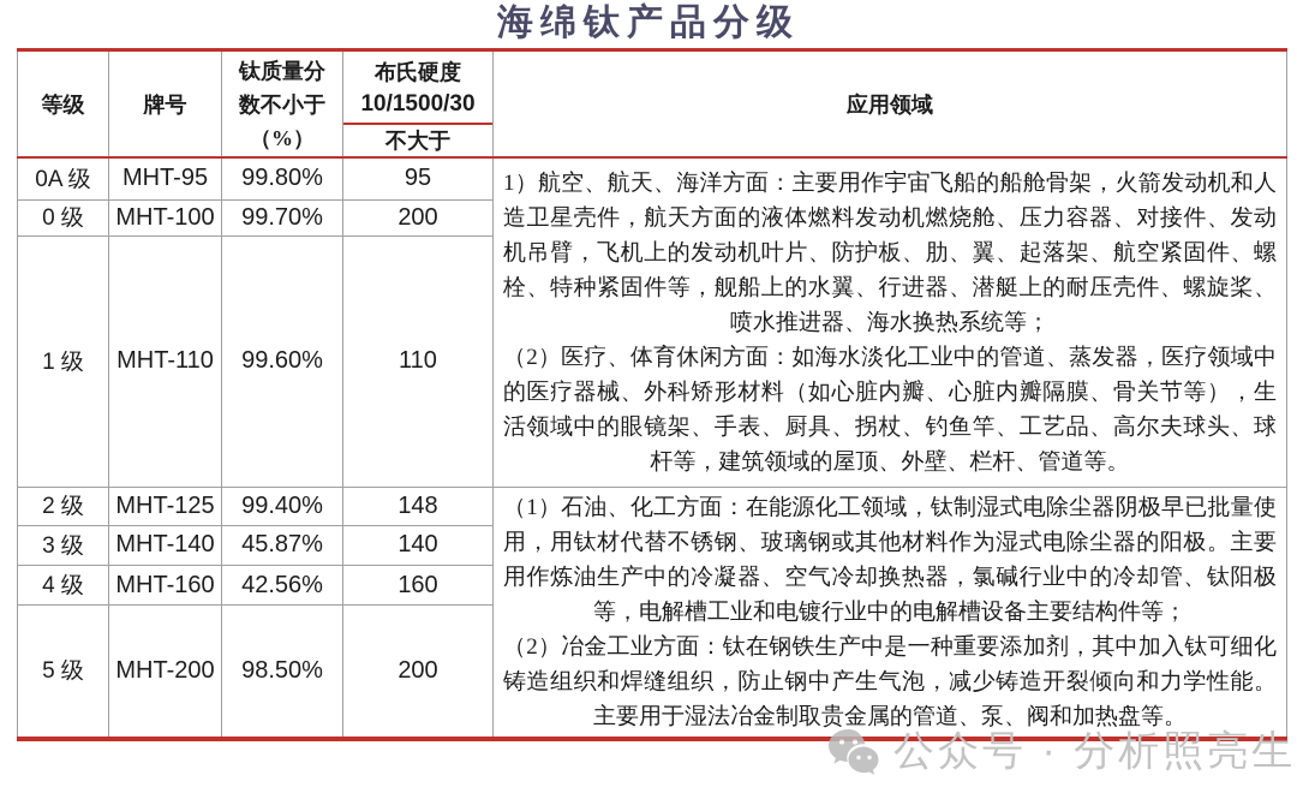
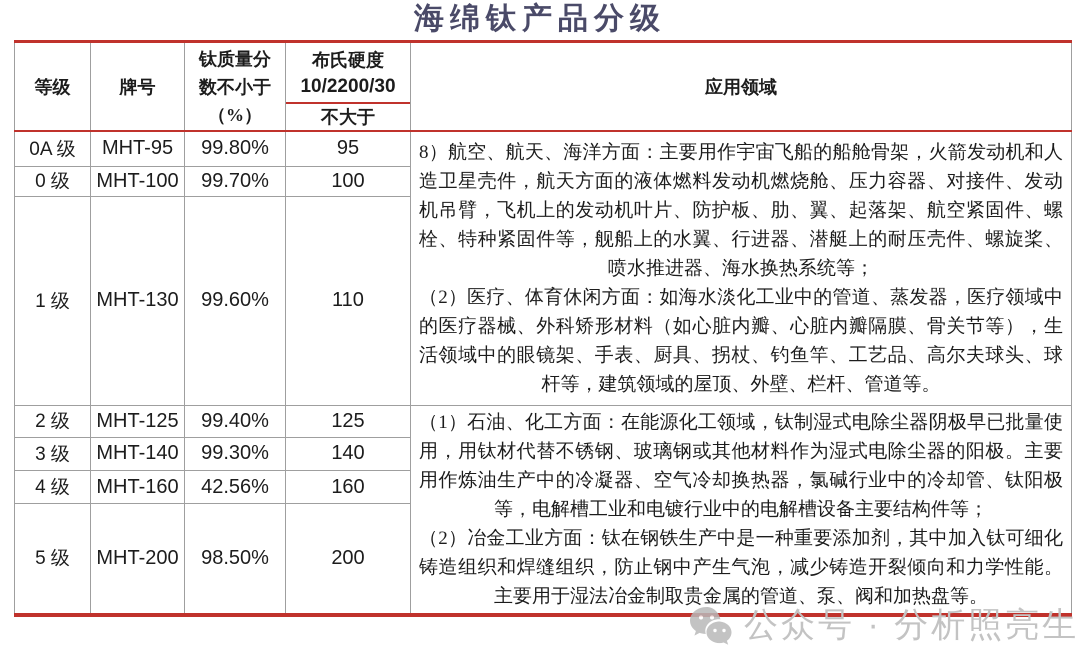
  海绵钛产品分级
- 等级	牌号	钛质量分 数不小于 （%）	布氏硬度 10/1500/30 不大于	应用领域
+ 等级	牌号	钛质量分 数不小于 （%）	布氏硬度 10/2200/30 不大于	应用领域
- 0A 级	MHT-95	99.80%	95	1）航空、航天、海洋方面：主要用作宇宙飞船的船舱骨架，火箭发动机和人造卫星壳件，航天方面的液体燃料发动机燃烧舱、压力容器、对接件、发动机吊臂，飞机上的发动机叶片、防护板、肋、翼、起落架、航空紧固件、螺栓、特种紧固件等，舰船上的水翼、行进器、潜艇上的耐压壳件、螺旋桨、喷水推进器、海水换热系统等； （2）医疗、体育休闲方面：如海水淡化工业中的管道、蒸发器，医疗领域中的医疗器械、外科矫形材料（如心脏内瓣、心脏内瓣隔膜、骨关节等），生活领域中的眼镜架、手表、厨具、拐杖、钓鱼竿、工艺品、高尔夫球头、球杆等，建筑领域的屋顶、外壁、栏杆、管道等。
+ 0A 级	MHT-95	99.80%	95	8）航空、航天、海洋方面：主要用作宇宙飞船的船舱骨架，火箭发动机和人造卫星壳件，航天方面的液体燃料发动机燃烧舱、压力容器、对接件、发动机吊臂，飞机上的发动机叶片、防护板、肋、翼、起落架、航空紧固件、螺栓、特种紧固件等，舰船上的水翼、行进器、潜艇上的耐压壳件、螺旋桨、喷水推进器、海水换热系统等； （2）医疗、体育休闲方面：如海水淡化工业中的管道、蒸发器，医疗领域中的医疗器械、外科矫形材料（如心脏内瓣、心脏内瓣隔膜、骨关节等），生活领域中的眼镜架、手表、厨具、拐杖、钓鱼竿、工艺品、高尔夫球头、球杆等，建筑领域的屋顶、外壁、栏杆、管道等。
- 0 级	MHT-100	99.70%	200
+ 0 级	MHT-100	99.70%	100
- 1 级	MHT-110	99.60%	110
+ 1 级	MHT-130	99.60%	110
- 2 级	MHT-125	99.40%	148	（1）石油、化工方面：在能源化工领域，钛制湿式电除尘器阴极早已批量使用，用钛材代替不锈钢、玻璃钢或其他材料作为湿式电除尘器的阳极。主要用作炼油生产中的冷凝器、空气冷却换热器，氯碱行业中的冷却管、钛阳极等，电解槽工业和电镀行业中的电解槽设备主要结构件等； （2）冶金工业方面：钛在钢铁生产中是一种重要添加剂，其中加入钛可细化铸造组织和焊缝组织，防止钢中产生气泡，减少铸造开裂倾向和力学性能。主要用于湿法冶金制取贵金属的管道、泵、阀和加热盘等。
+ 2 级	MHT-125	99.40%	125	（1）石油、化工方面：在能源化工领域，钛制湿式电除尘器阴极早已批量使用，用钛材代替不锈钢、玻璃钢或其他材料作为湿式电除尘器的阳极。主要用作炼油生产中的冷凝器、空气冷却换热器，氯碱行业中的冷却管、钛阳极等，电解槽工业和电镀行业中的电解槽设备主要结构件等； （2）冶金工业方面：钛在钢铁生产中是一种重要添加剂，其中加入钛可细化铸造组织和焊缝组织，防止钢中产生气泡，减少铸造开裂倾向和力学性能。主要用于湿法冶金制取贵金属的管道、泵、阀和加热盘等。
- 3 级	MHT-140	45.87%	140
+ 3 级	MHT-140	99.30%	140
  4 级	MHT-160	42.56%	160
  5 级	MHT-200	98.50%	200
  公众号 · 分析照亮生
